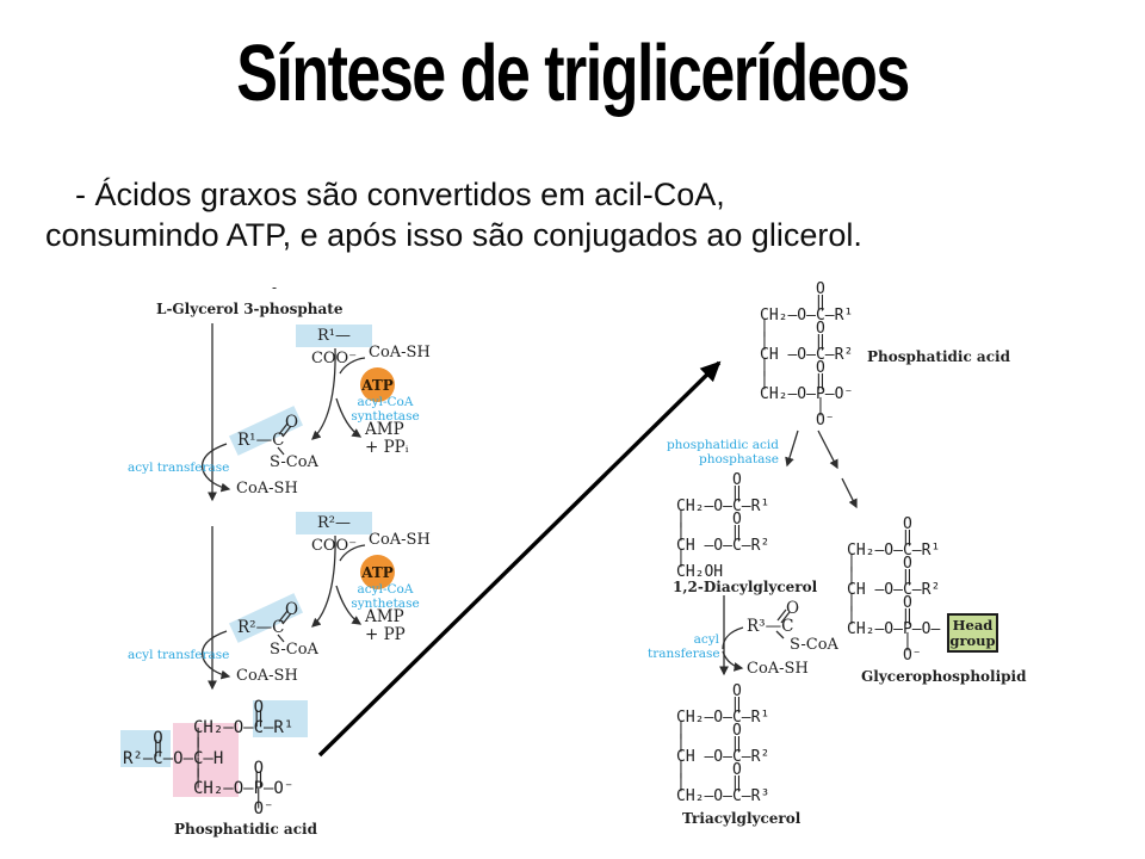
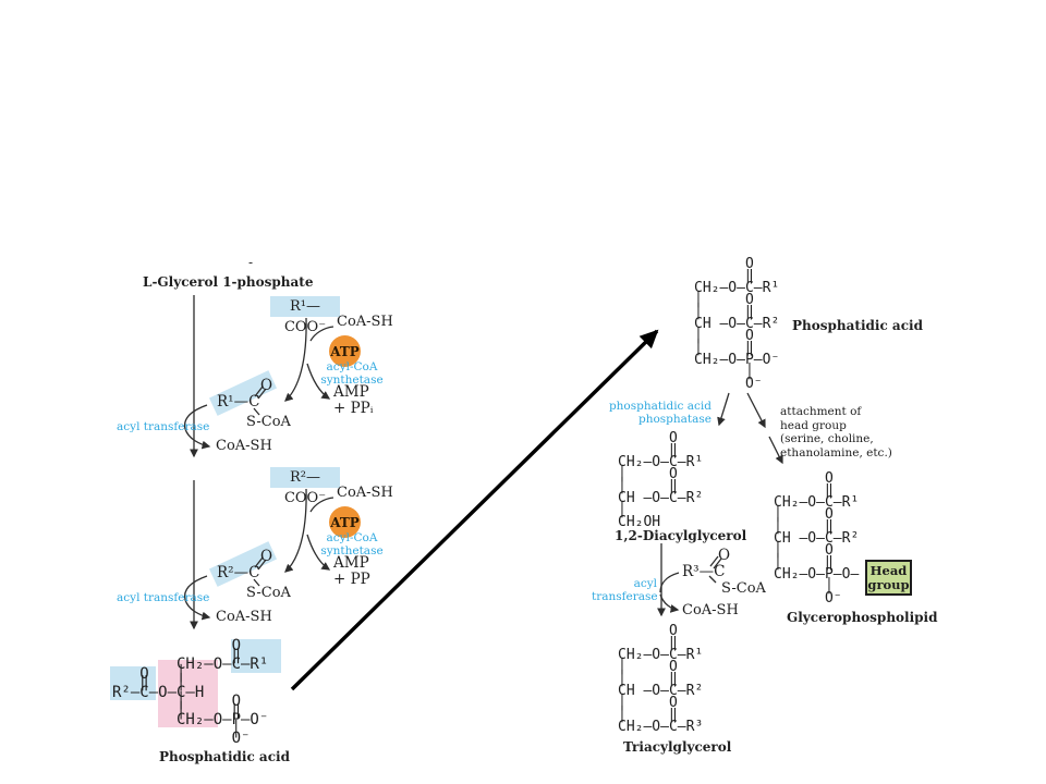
- Síntese de triglicerídeos
- - Ácidos graxos são convertidos em acil-CoA,
- consumindo ATP, e após isso são conjugados ao glicerol.
  -
- L-Glycerol 3-phosphate
+ L-Glycerol 1-phosphate
  R¹—COO⁻
  CoA-SH
  ATP
  acyl-CoA
  synthetase
  AMP
  + PPᵢ
  R¹—C
  O
  S-CoA
  acyl transferase
  CoA-SH
  R²—COO⁻
  CoA-SH
  ATP
  acyl-CoA
  synthetase
  AMP
  + PP
  R²—C
  O
  S-CoA
  acyl transferase
  CoA-SH
  O
  ‖
  CH₂—O—C—R¹
  O │
  ‖ │
  R²—C—O—C—H
  │ O
  │ ‖
  CH₂—O—P—O⁻
  │
  O⁻
  Phosphatidic acid
  O
  ‖
  CH₂—O—C—R¹
  │ O
  │ ‖
  CH —O—C—R²
  │ O
  │ ‖
  CH₂—O—P—O⁻
  │
  O⁻
  Phosphatidic acid
  phosphatidic acid
  phosphatase
+ attachment of
+ head group
+ (serine, choline,
+ ethanolamine, etc.)
  O
  ‖
  CH₂—O—C—R¹
  │ O
  │ ‖
  CH —O—C—R²
  │
  CH₂OH
  1,2-Diacylglycerol
  R³—C
  O
  S-CoA
  acyl
  transferase
  CoA-SH
  O
  ‖
  CH₂—O—C—R¹
  │ O
  │ ‖
  CH —O—C—R²
  │ O
  │ ‖
  CH₂—O—C—R³
  Triacylglycerol
  O
  ‖
  CH₂—O—C—R¹
  │ O
  │ ‖
  CH —O—C—R²
  │ O
  │ ‖
  CH₂—O—P—O—
  │
  O⁻
  Head
  group
  Glycerophospholipid
